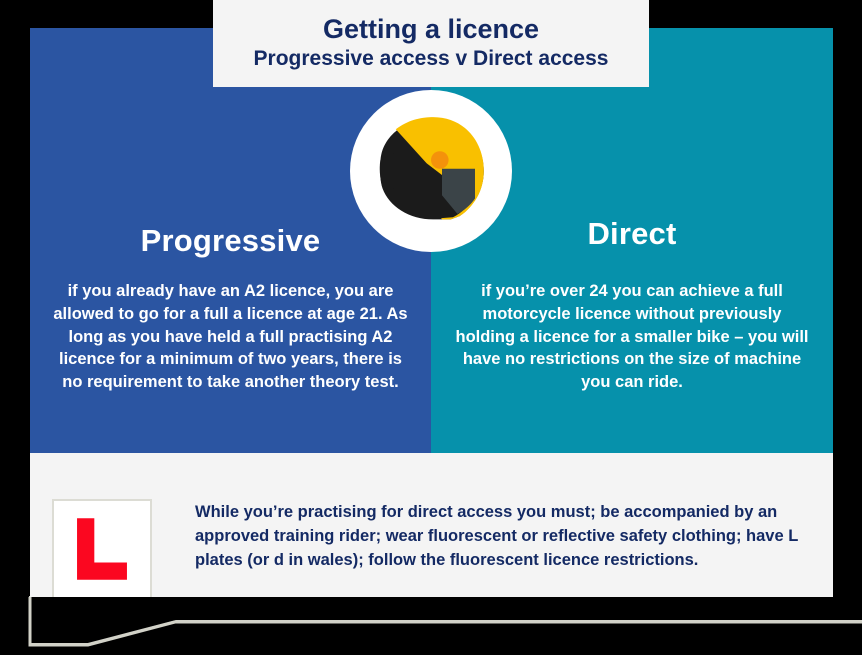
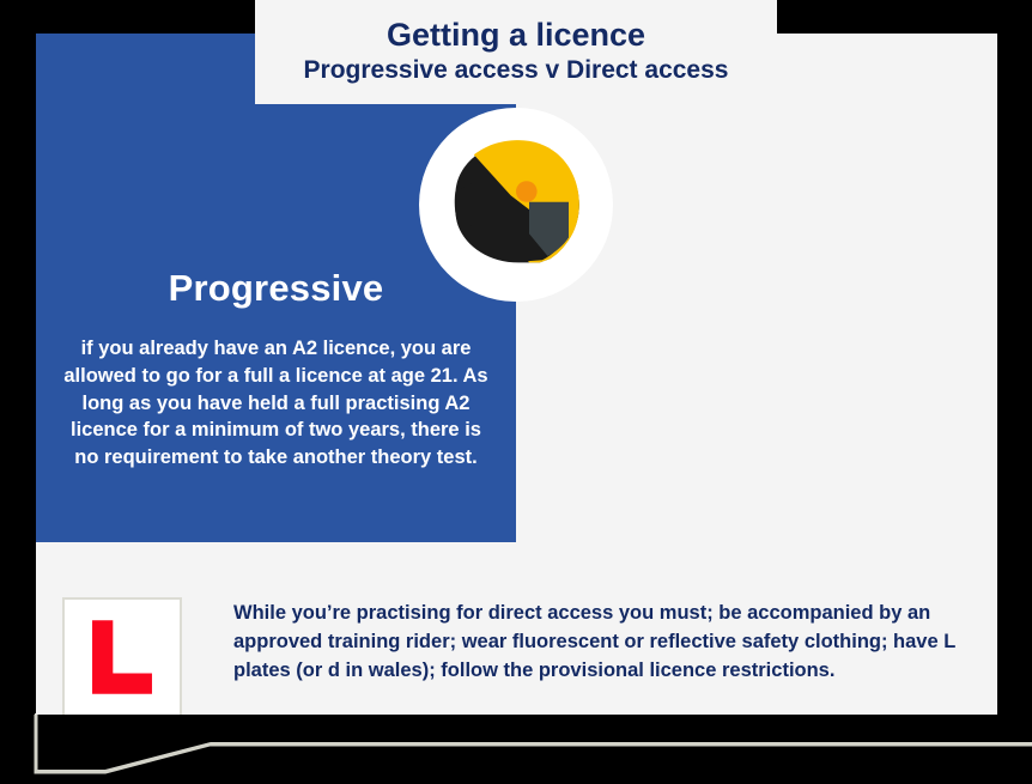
  Progressive
  if you already have an A2 licence, you are allowed to go for a full a licence at age 21. As long as you have held a full practising A2 licence for a minimum of two years, there is no requirement to take another theory test.
- Direct
- if you’re over 24 you can achieve a full motorcycle licence without previously holding a licence for a smaller bike – you will have no restrictions on the size of machine you can ride.
- While you’re practising for direct access you must; be accompanied by an approved training rider; wear fluorescent or reflective safety clothing; have L plates (or d in wales); follow the fluorescent licence restrictions.
+ While you’re practising for direct access you must; be accompanied by an approved training rider; wear fluorescent or reflective safety clothing; have L plates (or d in wales); follow the provisional licence restrictions.
  Getting a licence
  Progressive access v Direct access
